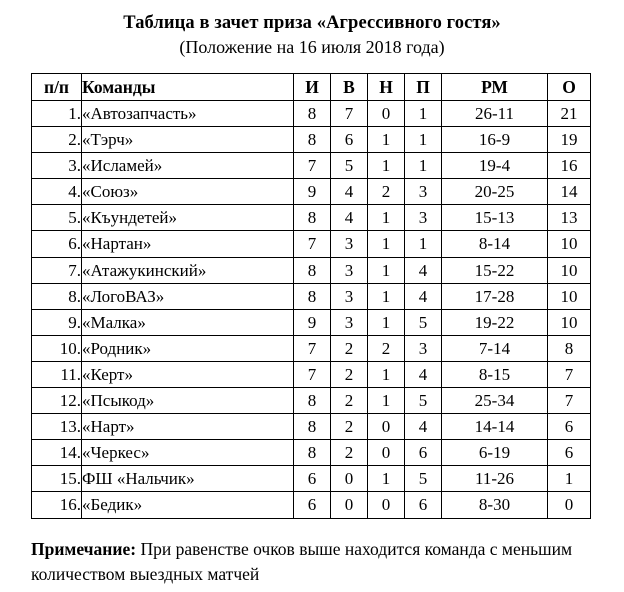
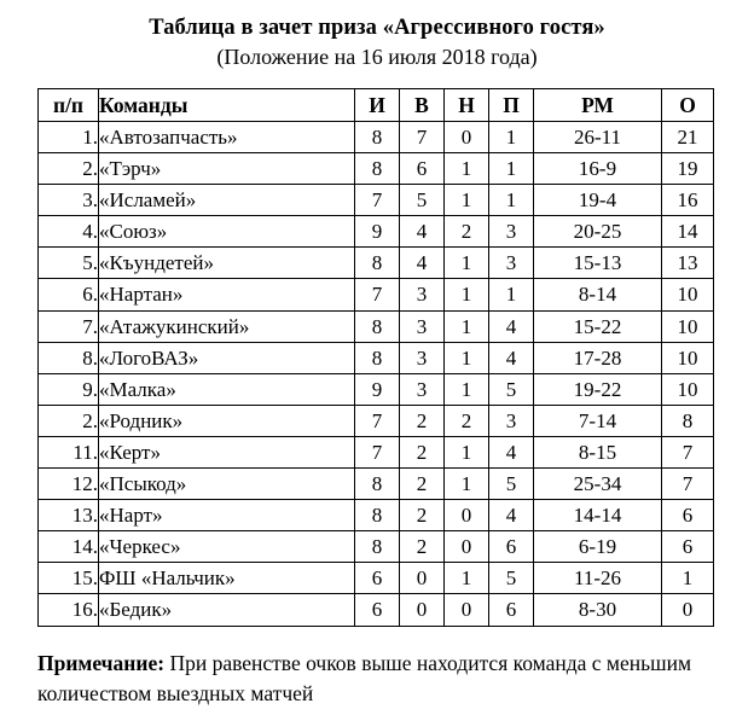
  Таблица в зачет приза «Агрессивного гостя»
  (Положение на 16 июля 2018 года)
  п/п	Команды	И	В	Н	П	РМ	О
  1.	«Автозапчасть»	8	7	0	1	26-11	21
  2.	«Тэрч»	8	6	1	1	16-9	19
  3.	«Исламей»	7	5	1	1	19-4	16
  4.	«Союз»	9	4	2	3	20-25	14
  5.	«Къундетей»	8	4	1	3	15-13	13
  6.	«Нартан»	7	3	1	1	8-14	10
  7.	«Атажукинский»	8	3	1	4	15-22	10
  8.	«ЛогоВАЗ»	8	3	1	4	17-28	10
  9.	«Малка»	9	3	1	5	19-22	10
- 10.	«Родник»	7	2	2	3	7-14	8
+ 2.	«Родник»	7	2	2	3	7-14	8
  11.	«Керт»	7	2	1	4	8-15	7
  12.	«Псыкод»	8	2	1	5	25-34	7
  13.	«Нарт»	8	2	0	4	14-14	6
  14.	«Черкес»	8	2	0	6	6-19	6
  15.	ФШ «Нальчик»	6	0	1	5	11-26	1
  16.	«Бедик»	6	0	0	6	8-30	0
  Примечание: При равенстве очков выше находится команда с меньшим количеством выездных матчей
